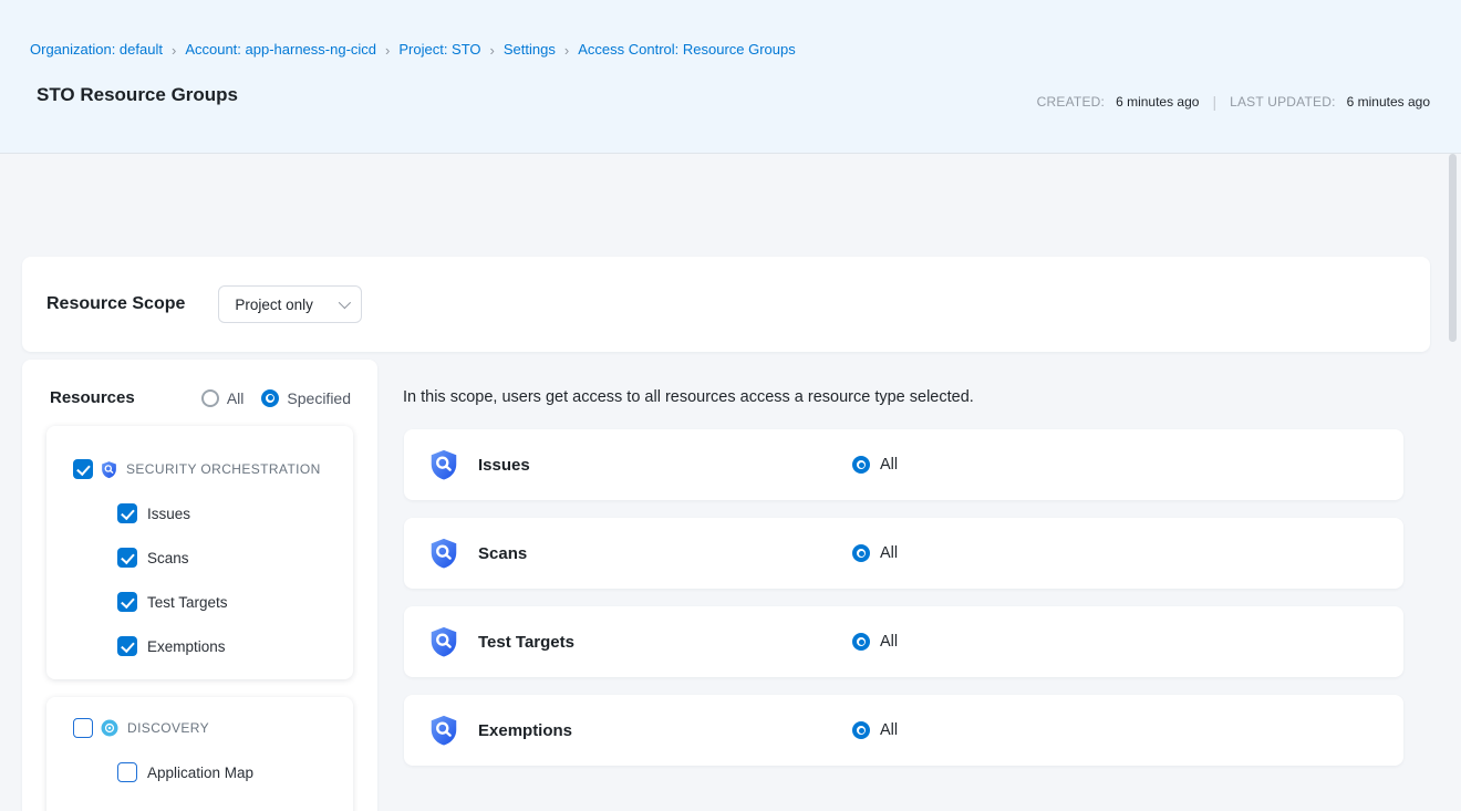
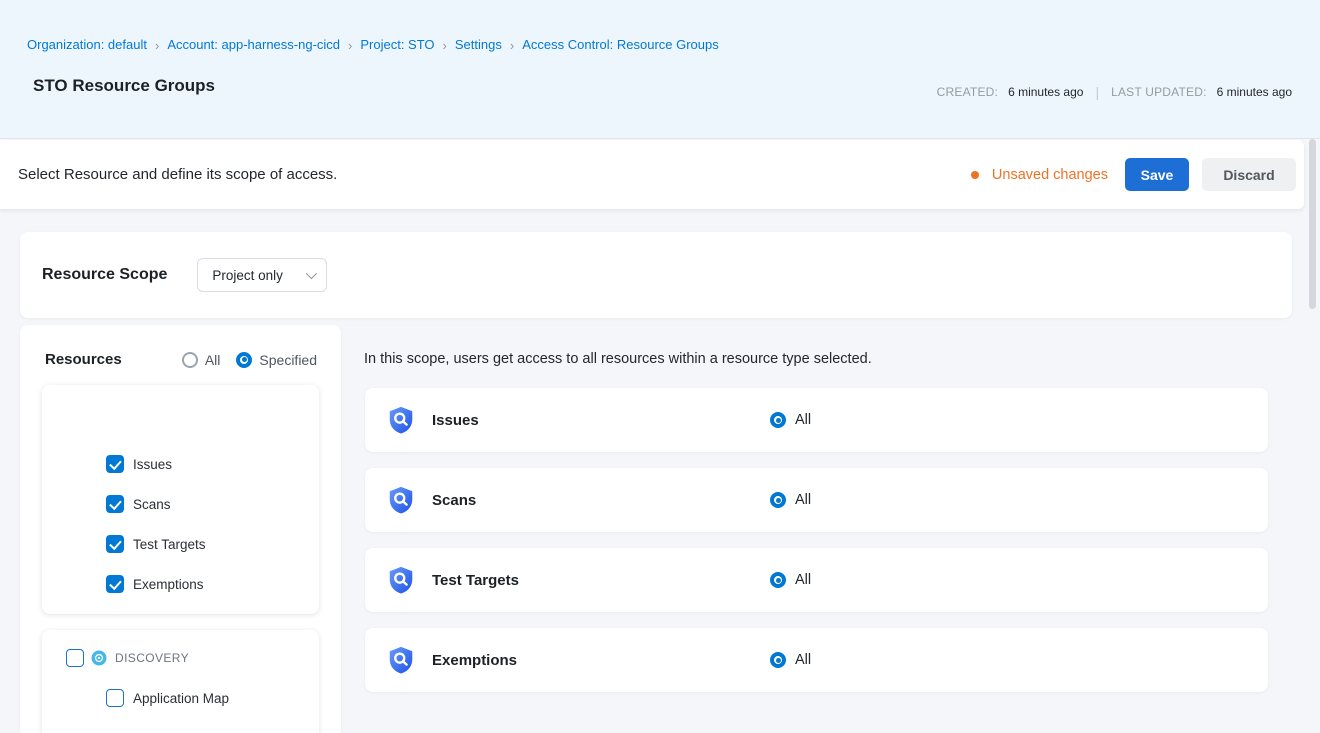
  Organization: default
  ›
  Account: app-harness-ng-cicd
  ›
  Project: STO
  ›
  Settings
  ›
  Access Control: Resource Groups
  STO Resource Groups
  CREATED:
  6 minutes ago
  |
  LAST UPDATED:
  6 minutes ago
+ Select Resource and define its scope of access.
+ Unsaved changes
+ Save
+ Discard
  Resource Scope
  Project only
  Resources
  All
  Specified
- SECURITY ORCHESTRATION
  Issues
  Scans
  Test Targets
  Exemptions
  DISCOVERY
  Application Map
- In this scope, users get access to all resources access a resource type selected.
+ In this scope, users get access to all resources within a resource type selected.
  Issues
  All
  Scans
  All
  Test Targets
  All
  Exemptions
  All
